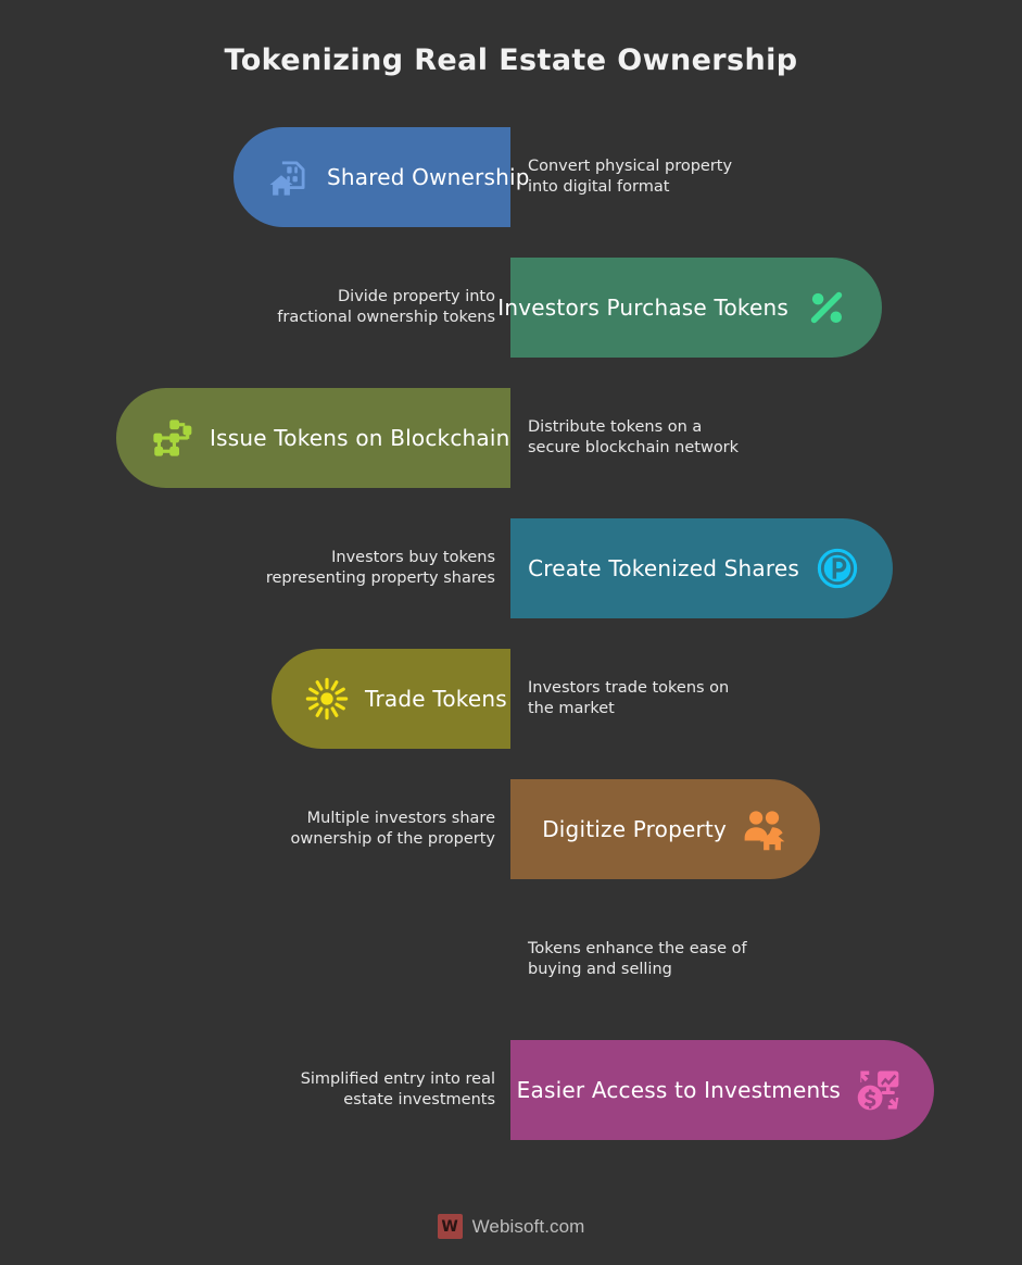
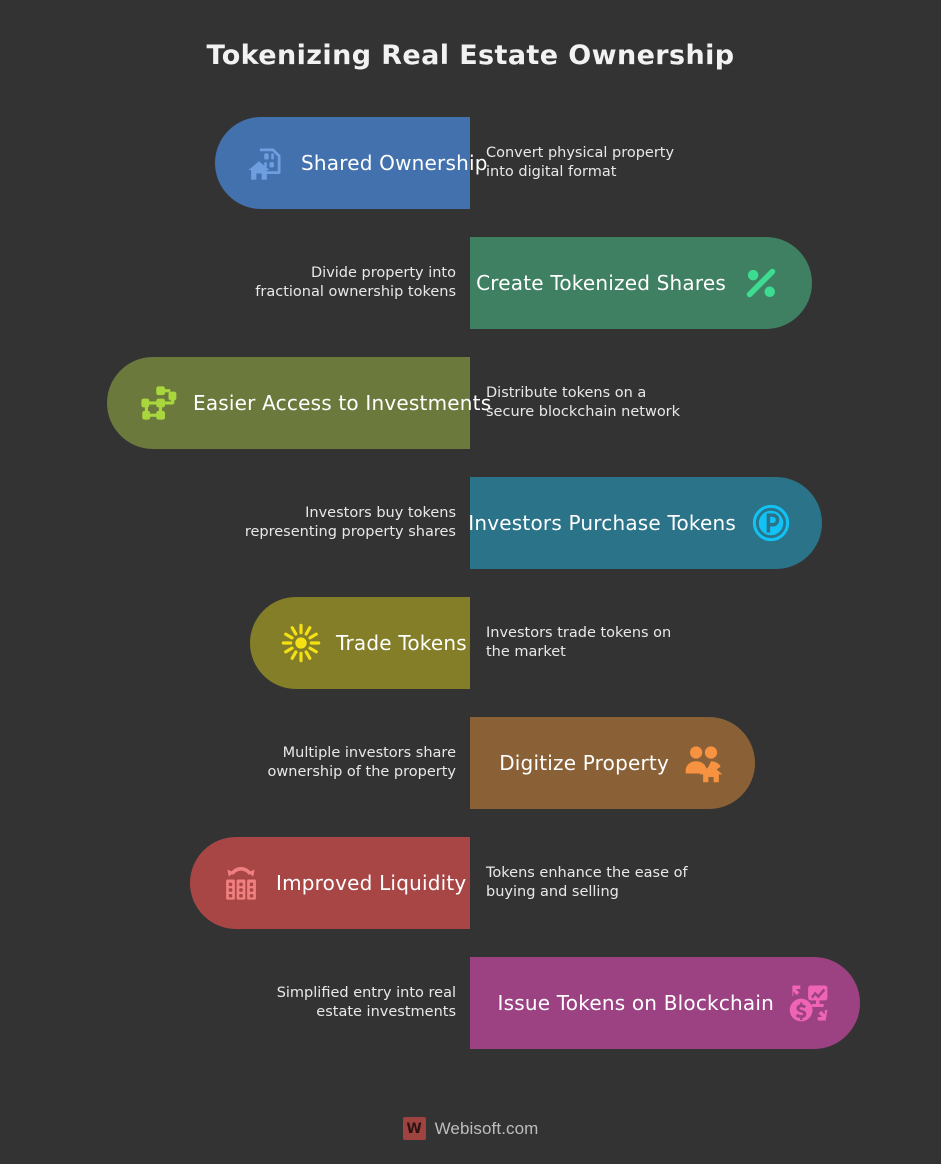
  Tokenizing Real Estate Ownership
  Shared Ownership
  Convert physical property
  into digital format
- Investors Purchase Tokens
+ Create Tokenized Shares
  Divide property into
  fractional ownership tokens
- Issue Tokens on Blockchain
+ Easier Access to Investments
  Distribute tokens on a
  secure blockchain network
- Create Tokenized Shares
+ Investors Purchase Tokens
  Investors buy tokens
  representing property shares
  Trade Tokens
  Investors trade tokens on
  the market
  Digitize Property
  Multiple investors share
  ownership of the property
+ Improved Liquidity
  Tokens enhance the ease of
  buying and selling
- Easier Access to Investments
+ Issue Tokens on Blockchain
  Simplified entry into real
  estate investments
  W
  Webisoft.com
